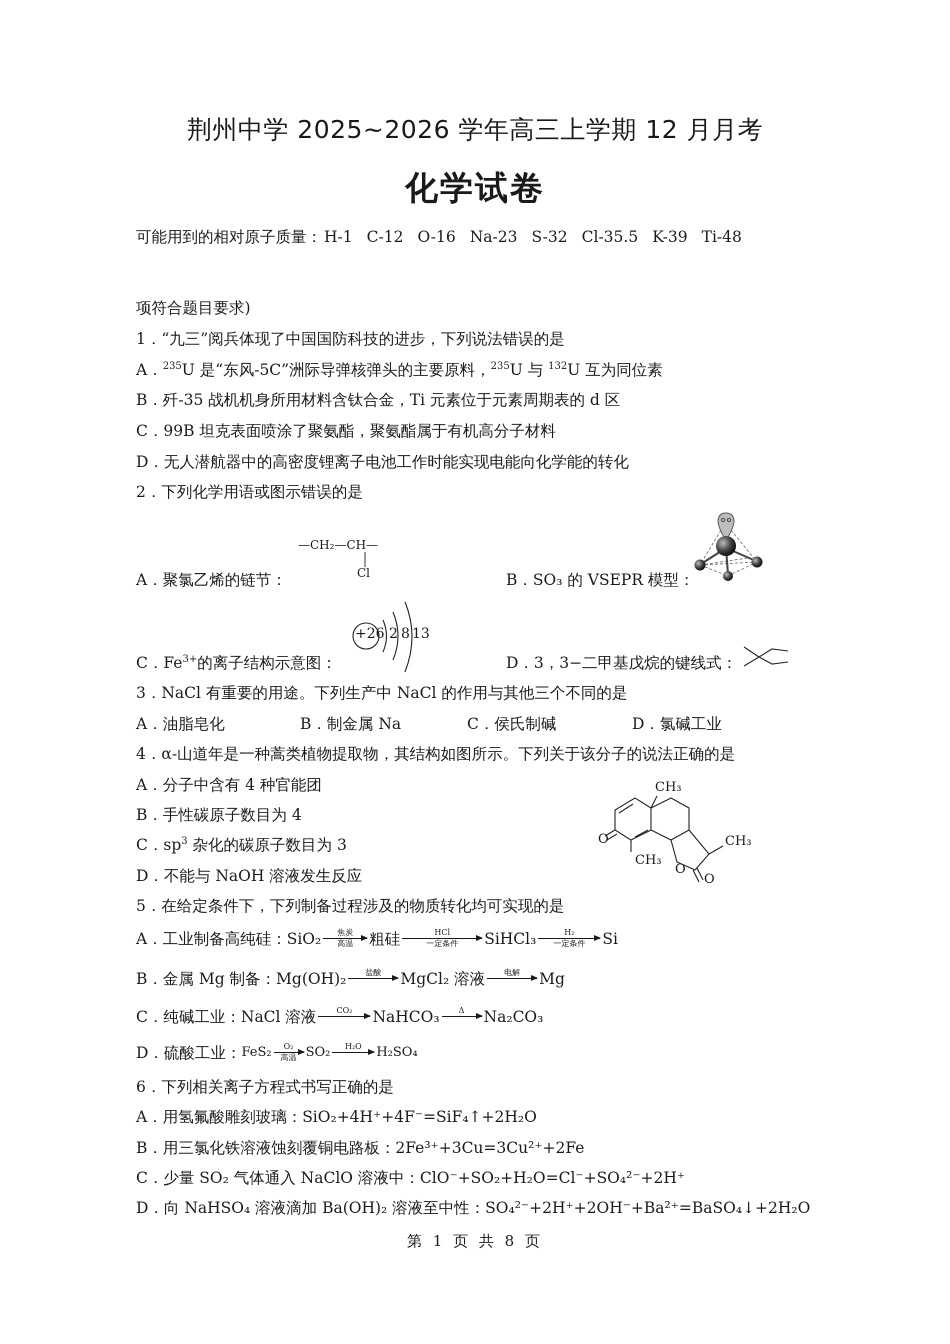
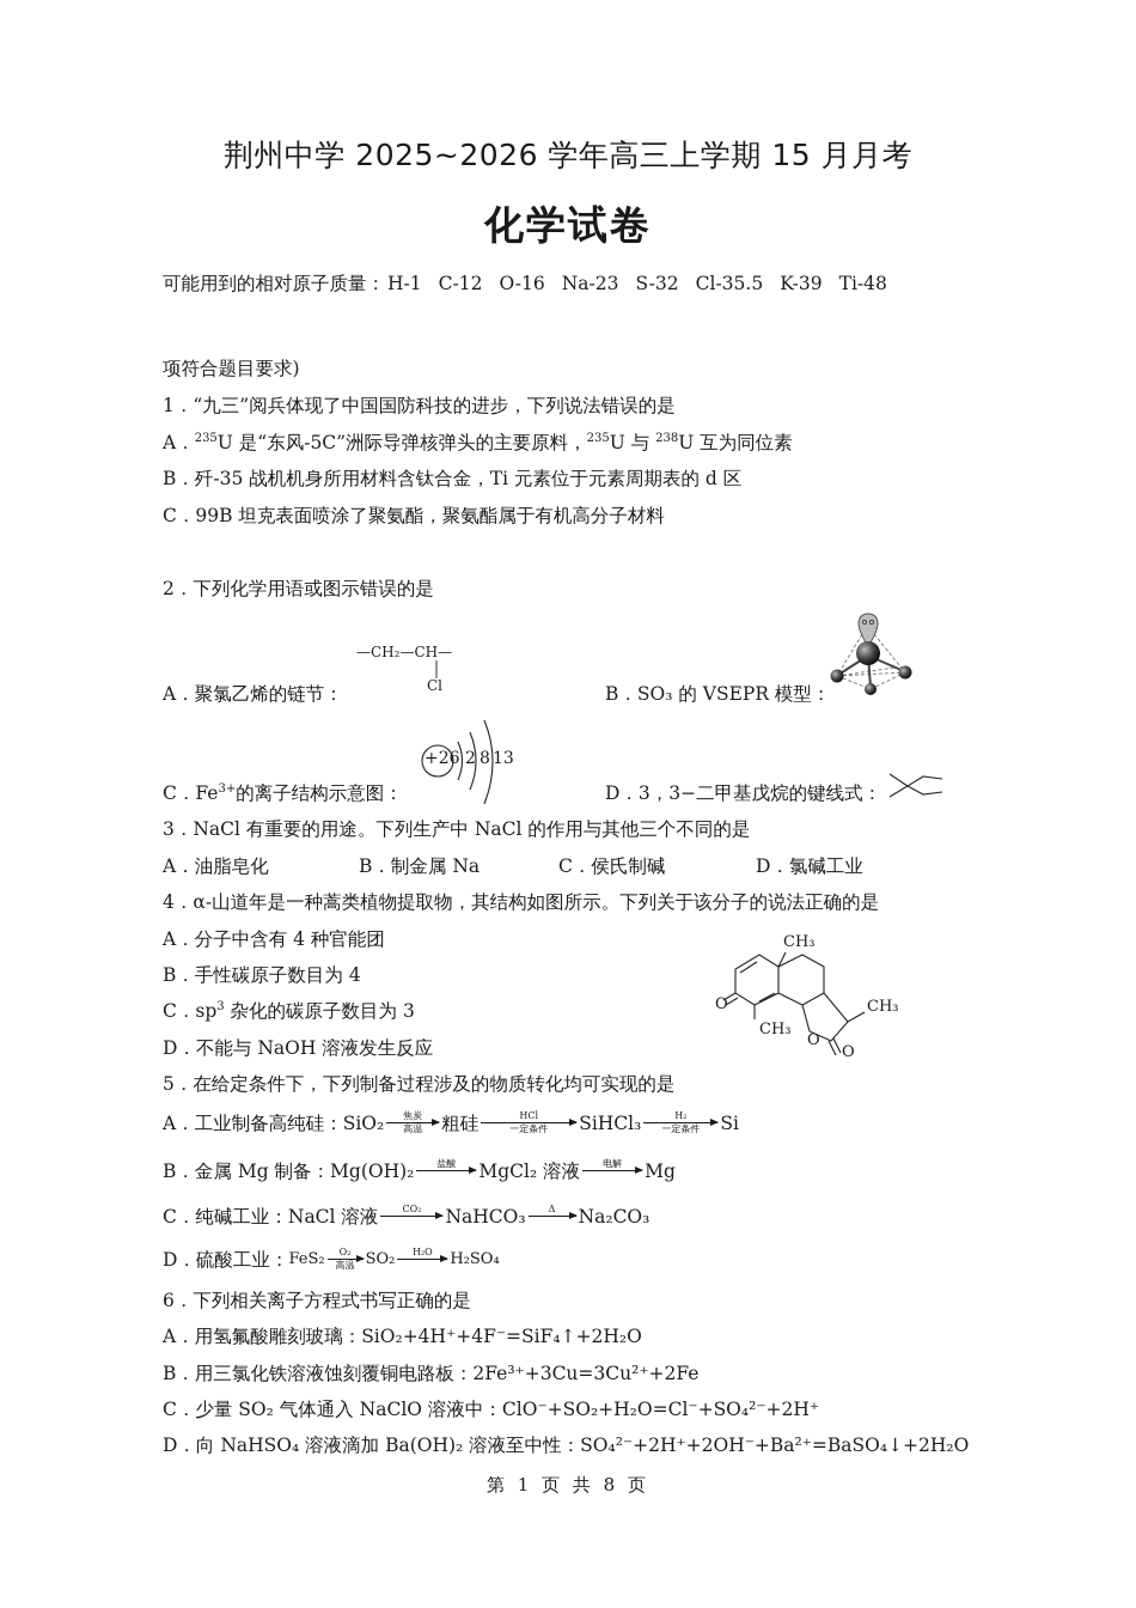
- 荆州中学 2025~2026 学年高三上学期 12 月月考
+ 荆州中学 2025~2026 学年高三上学期 15 月月考
  化学试卷
  可能用到的相对原子质量：H-1 C-12 O-16 Na-23 S-32 Cl-35.5 K-39 Ti-48
  项符合题目要求)
  1．“九三”阅兵体现了中国国防科技的进步，下列说法错误的是
- A．235U 是“东风-5C”洲际导弹核弹头的主要原料，235U 与 132U 互为同位素
+ A．235U 是“东风-5C”洲际导弹核弹头的主要原料，235U 与 238U 互为同位素
  B．歼-35 战机机身所用材料含钛合金，Ti 元素位于元素周期表的 d 区
  C．99B 坦克表面喷涂了聚氨酯，聚氨酯属于有机高分子材料
- D．无人潜航器中的高密度锂离子电池工作时能实现电能向化学能的转化
  2．下列化学用语或图示错误的是
  A．聚氯乙烯的链节：
  —CH₂—CH—
  Cl
  B．SO₃ 的 VSEPR 模型：
  C．Fe3+的离子结构示意图：
  +26
  2
  8
  13
  D．3，3−二甲基戊烷的键线式：
  3．NaCl 有重要的用途。下列生产中 NaCl 的作用与其他三个不同的是
  A．油脂皂化
  B．制金属 Na
  C．侯氏制碱
  D．氯碱工业
  4．α-山道年是一种蒿类植物提取物，其结构如图所示。下列关于该分子的说法正确的是
  A．分子中含有 4 种官能团
  B．手性碳原子数目为 4
  C．sp3 杂化的碳原子数目为 3
  D．不能与 NaOH 溶液发生反应
  CH₃
  CH₃
  CH₃
  O
  O
  O
  5．在给定条件下，下列制备过程涉及的物质转化均可实现的是
  A．工业制备高纯硅：
  SiO₂
  焦炭
  高温
  粗硅
  HCl
  一定条件
  SiHCl₃
  H₂
  一定条件
  Si
  B．金属 Mg 制备：
  Mg(OH)₂
  盐酸
  MgCl₂ 溶液
  电解
  Mg
  C．纯碱工业：
  NaCl 溶液
  CO₂
  NaHCO₃
  Δ
  Na₂CO₃
  D．硫酸工业：
  FeS₂
  O₂
  高温
  SO₂
  H₂O
  H₂SO₄
  6．下列相关离子方程式书写正确的是
  A．用氢氟酸雕刻玻璃：SiO₂+4H⁺+4F⁻=SiF₄↑+2H₂O
  B．用三氯化铁溶液蚀刻覆铜电路板：2Fe³⁺+3Cu=3Cu²⁺+2Fe
  C．少量 SO₂ 气体通入 NaClO 溶液中：ClO⁻+SO₂+H₂O=Cl⁻+SO₄²⁻+2H⁺
  D．向 NaHSO₄ 溶液滴加 Ba(OH)₂ 溶液至中性：SO₄²⁻+2H⁺+2OH⁻+Ba²⁺=BaSO₄↓+2H₂O
  第 1 页 共 8 页
